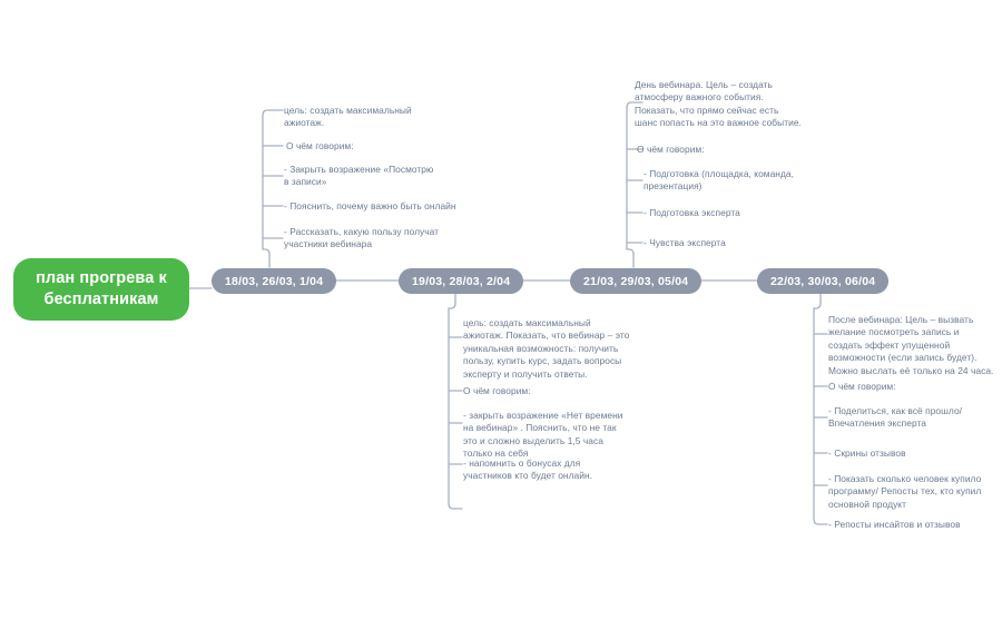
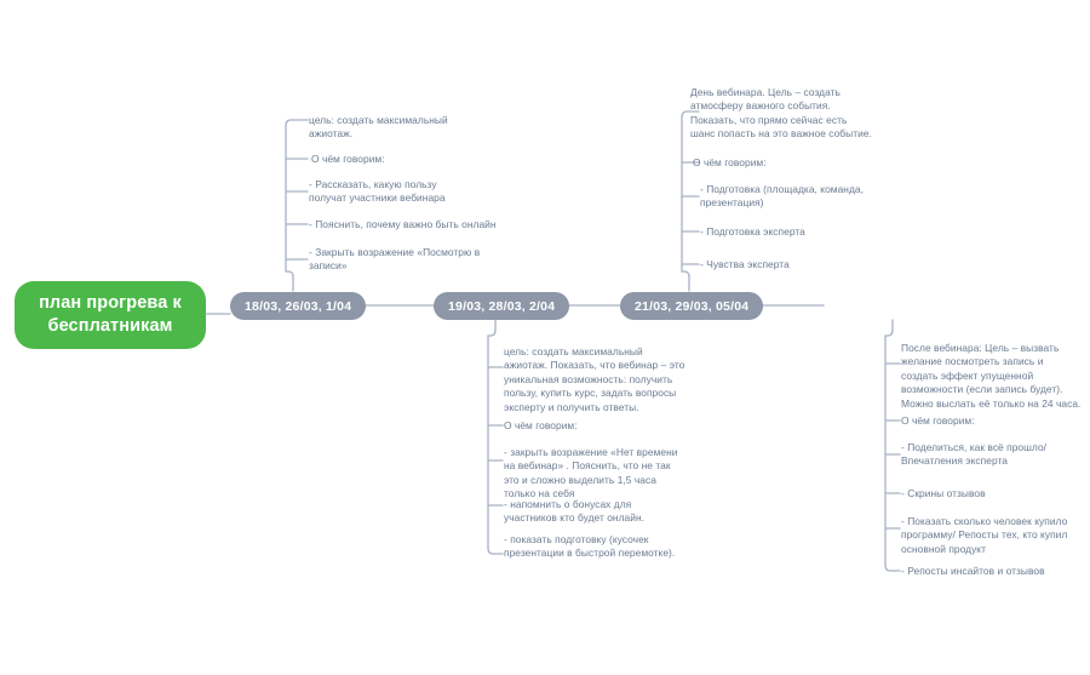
  план прогрева к бесплатникам
  18/03, 26/03, 1/04
  цель: создать максимальный ажиотаж.
  О чём говорим:
- - Закрыть возражение «Посмотрю в записи»
+ - Рассказать, какую пользу получат участники вебинара
  - Пояснить, почему важно быть онлайн
- - Рассказать, какую пользу получат участники вебинара
+ - Закрыть возражение «Посмотрю в записи»
  19/03, 28/03, 2/04
  цель: создать максимальный ажиотаж. Показать, что вебинар – это уникальная возможность: получить пользу, купить курс, задать вопросы эксперту и получить ответы.
  О чём говорим:
  - закрыть возражение «Нет времени на вебинар» . Пояснить, что не так это и сложно выделить 1,5 часа только на себя
  - напомнить о бонусах для участников кто будет онлайн.
+ - показать подготовку (кусочек презентации в быстрой перемотке).
  21/03, 29/03, 05/04
  День вебинара. Цель – создать атмосферу важного события. Показать, что прямо сейчас есть шанс попасть на это важное событие.
  О чём говорим:
  - Подготовка (площадка, команда, презентация)
  - Подготовка эксперта
  - Чувства эксперта
- 22/03, 30/03, 06/04
  После вебинара: Цель – вызвать желание посмотреть запись и создать эффект упущенной возможности (если запись будет). Можно выслать её только на 24 часа.
  О чём говорим:
  - Поделиться, как всё прошло/ Впечатления эксперта
  - Скрины отзывов
  - Показать сколько человек купило программу/ Репосты тех, кто купил основной продукт
  - Репосты инсайтов и отзывов
